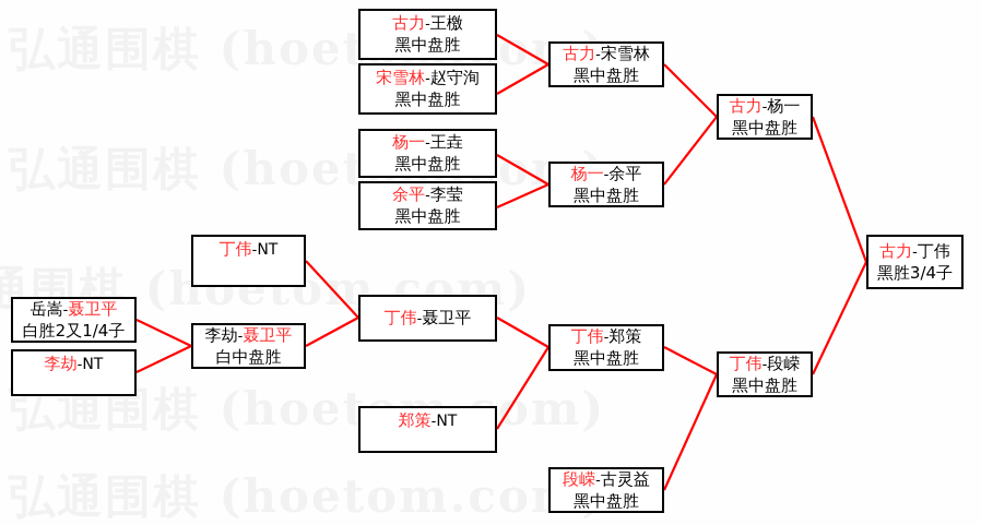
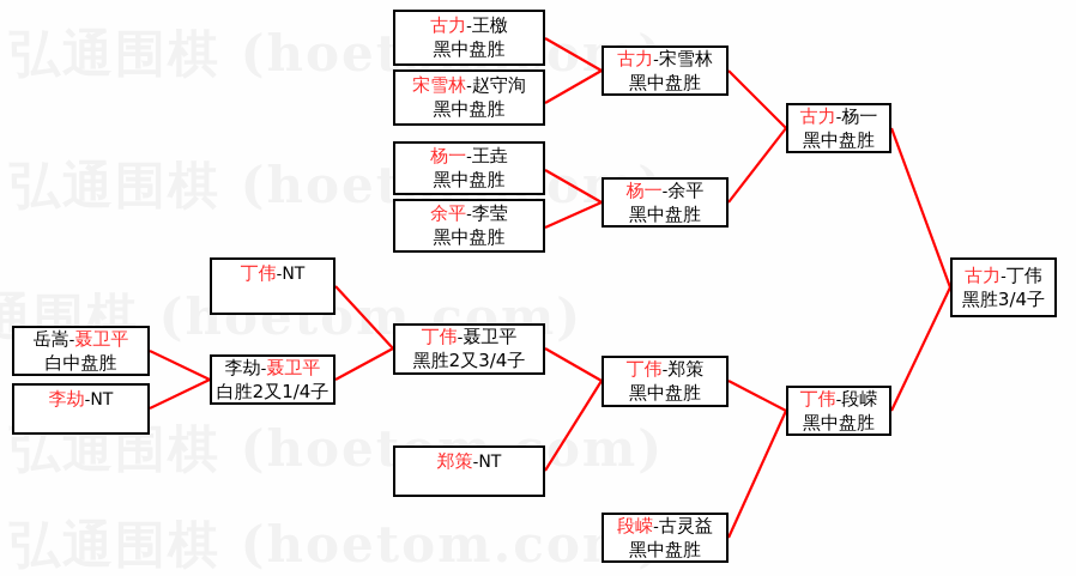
  通围棋 (hoetom.com)
  弘通围棋 (hoetom)
  古力-王檄
  黑中盘胜
  宋雪林-赵守洵
  黑中盘胜
  杨一-王垚
  黑中盘胜
  余平-李莹
  黑中盘胜
  古力-宋雪林
  黑中盘胜
  杨一-余平
  黑中盘胜
  古力-杨一
  黑中盘胜
  古力-丁伟
  黑胜3/4子
  丁伟-NT
  岳嵩-聂卫平
- 白胜2又1/4子
+ 白中盘胜
  李劫-NT
  李劫-聂卫平
- 白中盘胜
+ 白胜2又1/4子
  丁伟-聂卫平
+ 黑胜2又3/4子
  郑策-NT
  丁伟-郑策
  黑中盘胜
  段嵘-古灵益
  黑中盘胜
  丁伟-段嵘
  黑中盘胜
